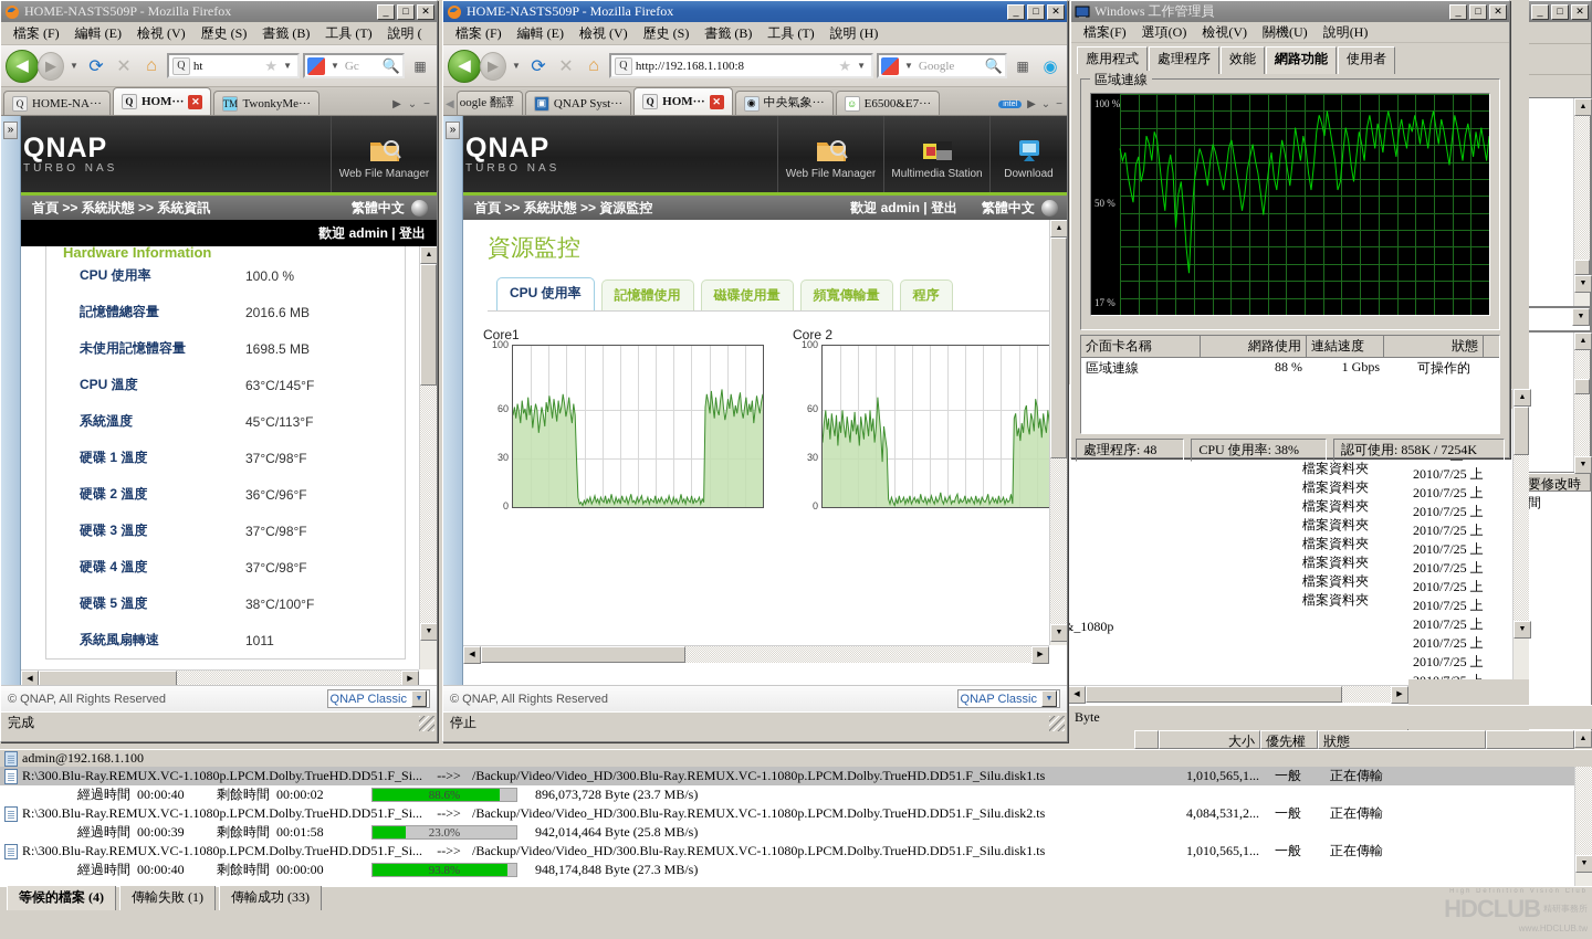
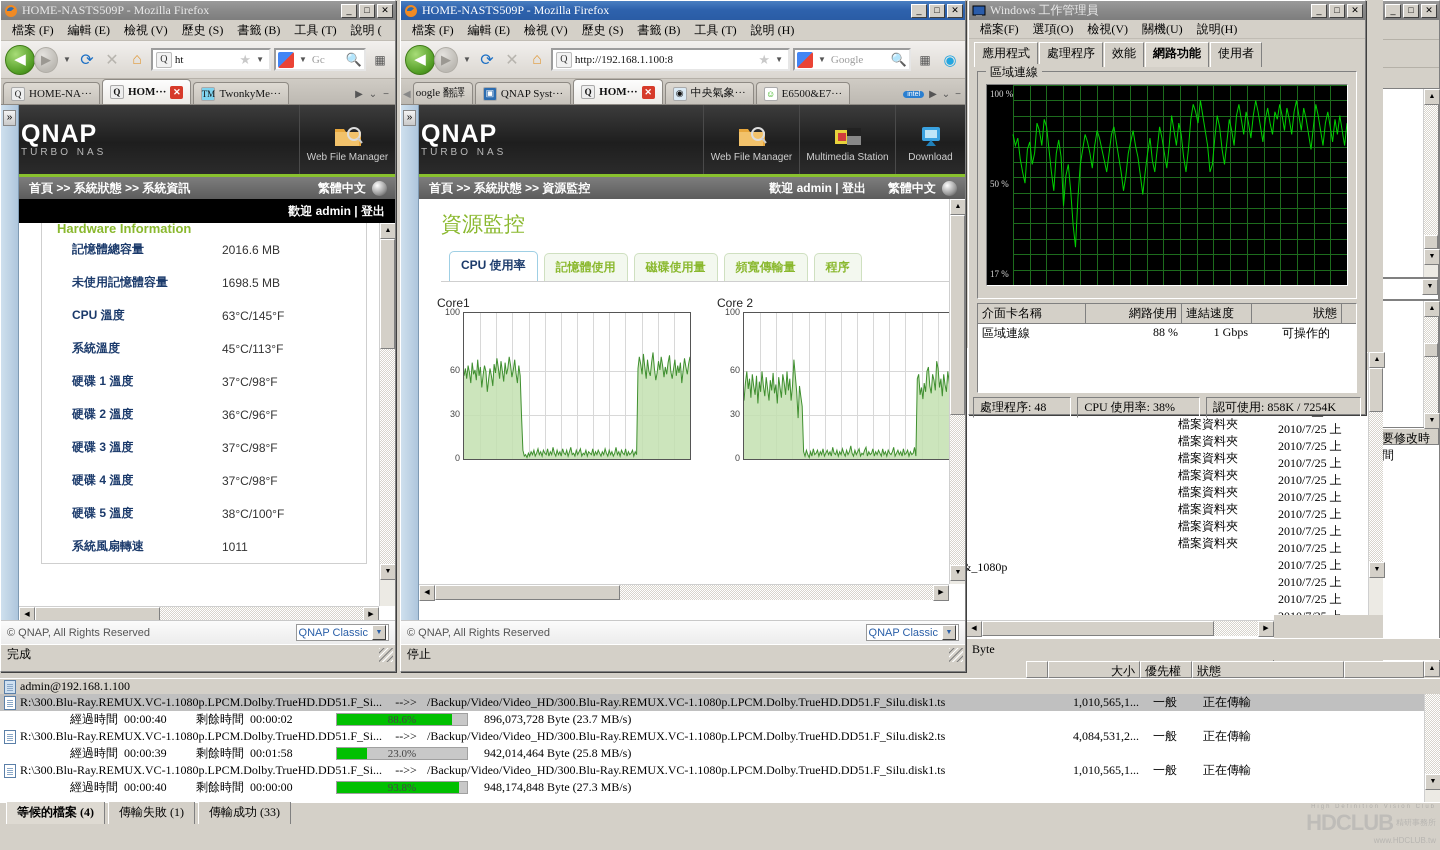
  _
  □
  ✕
  要修改時間
  2010/7/25 上
  2010/7/25 上
  2010/7/25 上
  2010/7/25 上
  2010/7/25 上
  2010/7/25 上
  2010/7/25 上
  2010/7/25 上
  2010/7/25 上
  2010/7/25 上
  2010/7/25 上
  檔案資料夾
  檔案資料夾
  檔案資料夾
  檔案資料夾
  檔案資料夾
  檔案資料夾
  檔案資料夾
  檔案資料夾
  &_1080p
  Byte
  HOME-NASTS509P - Mozilla Firefox
  _
  □
  ✕
  檔案 (F)
  編輯 (E)
  檢視 (V)
  歷史 (S)
  書籤 (B)
  工具 (T)
  說明 (
  ◀
  ▶
  ▼
  ⟳
  ✕
  ⌂
  Q
  ht
  ★
  ▼
  ▼
  Gc
  🔍
  ▦
  Q
  HOME-NA···
  Q
  HOM···
  ✕
  TM
  TwonkyMe···
  ▶
  ⌄
  −
  QNAP
  TURBO NAS
  Web File Manager
  »
  首頁 >> 系統狀態 >> 系統資訊
  繁體中文
  歡迎 admin | 登出
  Hardware Information
- CPU 使用率	100.0 %
  記憶體總容量	2016.6 MB
  未使用記憶體容量	1698.5 MB
  CPU 溫度	63°C/145°F
  系統溫度	45°C/113°F
  硬碟 1 溫度	37°C/98°F
  硬碟 2 溫度	36°C/96°F
  硬碟 3 溫度	37°C/98°F
  硬碟 4 溫度	37°C/98°F
  硬碟 5 溫度	38°C/100°F
  系統風扇轉速	1011
  © QNAP, All Rights Reserved
  QNAP Classic
  完成
  HOME-NASTS509P - Mozilla Firefox
  _
  □
  ✕
  檔案 (F)
  編輯 (E)
  檢視 (V)
  歷史 (S)
  書籤 (B)
  工具 (T)
  說明 (H)
  ◀
  ▶
  ▼
  ⟳
  ✕
  ⌂
  Q
  http://192.168.1.100:8
  ★
  ▼
  ▼
  Google
  🔍
  ▦
  ◉
  ◀
  oogle 翻譯
  ▣
  QNAP Syst···
  Q
  HOM···
  ✕
  ◉
  中央氣象···
  ☺
  E6500&E7···
  ▶
  ⌄
  −
  QNAP
  TURBO NAS
  Web File Manager
  Multimedia Station
  Download
  »
  首頁 >> 系統狀態 >> 資源監控
  歡迎 admin | 登出
  繁體中文
  資源監控
  CPU 使用率
  記憶體使用
  磁碟使用量
  頻寬傳輸量
  程序
  Core1
  0
  30
  60
  100
  Core 2
  0
  30
  60
  100
  © QNAP, All Rights Reserved
  QNAP Classic
  停止
  Windows 工作管理員
  _
  □
  ✕
  檔案(F)
  選項(O)
  檢視(V)
  關機(U)
  說明(H)
  應用程式
  處理程序
  效能
  網路功能
  使用者
  區域連線
  100 %
  50 %
  17 %
  介面卡名稱
  網路使用
  連結速度
  狀態
  區域連線
  88 %
  1 Gbps
  可操作的
  處理程序: 48
  CPU 使用率: 38%
  認可使用: 858K / 7254K
  admin@192.168.1.100
  大小
  優先權
  狀態
  ▲
  R:\300.Blu-Ray.REMUX.VC-1.1080p.LPCM.Dolby.TrueHD.DD51.F_Si...
  -->>
  /Backup/Video/Video_HD/300.Blu-Ray.REMUX.VC-1.1080p.LPCM.Dolby.TrueHD.DD51.F_Silu.disk1.ts
  1,010,565,1...
  一般
  正在傳輸
  經過時間
  00:00:40
  剩餘時間
  00:00:02
  88.6%
  896,073,728 Byte (23.7 MB/s)
  R:\300.Blu-Ray.REMUX.VC-1.1080p.LPCM.Dolby.TrueHD.DD51.F_Si...
  -->>
  /Backup/Video/Video_HD/300.Blu-Ray.REMUX.VC-1.1080p.LPCM.Dolby.TrueHD.DD51.F_Silu.disk2.ts
  4,084,531,2...
  一般
  正在傳輸
  經過時間
  00:00:39
  剩餘時間
  00:01:58
  23.0%
  942,014,464 Byte (25.8 MB/s)
  R:\300.Blu-Ray.REMUX.VC-1.1080p.LPCM.Dolby.TrueHD.DD51.F_Si...
  -->>
  /Backup/Video/Video_HD/300.Blu-Ray.REMUX.VC-1.1080p.LPCM.Dolby.TrueHD.DD51.F_Silu.disk1.ts
  1,010,565,1...
  一般
  正在傳輸
  經過時間
  00:00:40
  剩餘時間
  00:00:00
  93.8%
  948,174,848 Byte (27.3 MB/s)
  等候的檔案 (4)
  傳輸失敗 (1)
  傳輸成功 (33)
  精研事務所
  www.HDCLUB.tw
